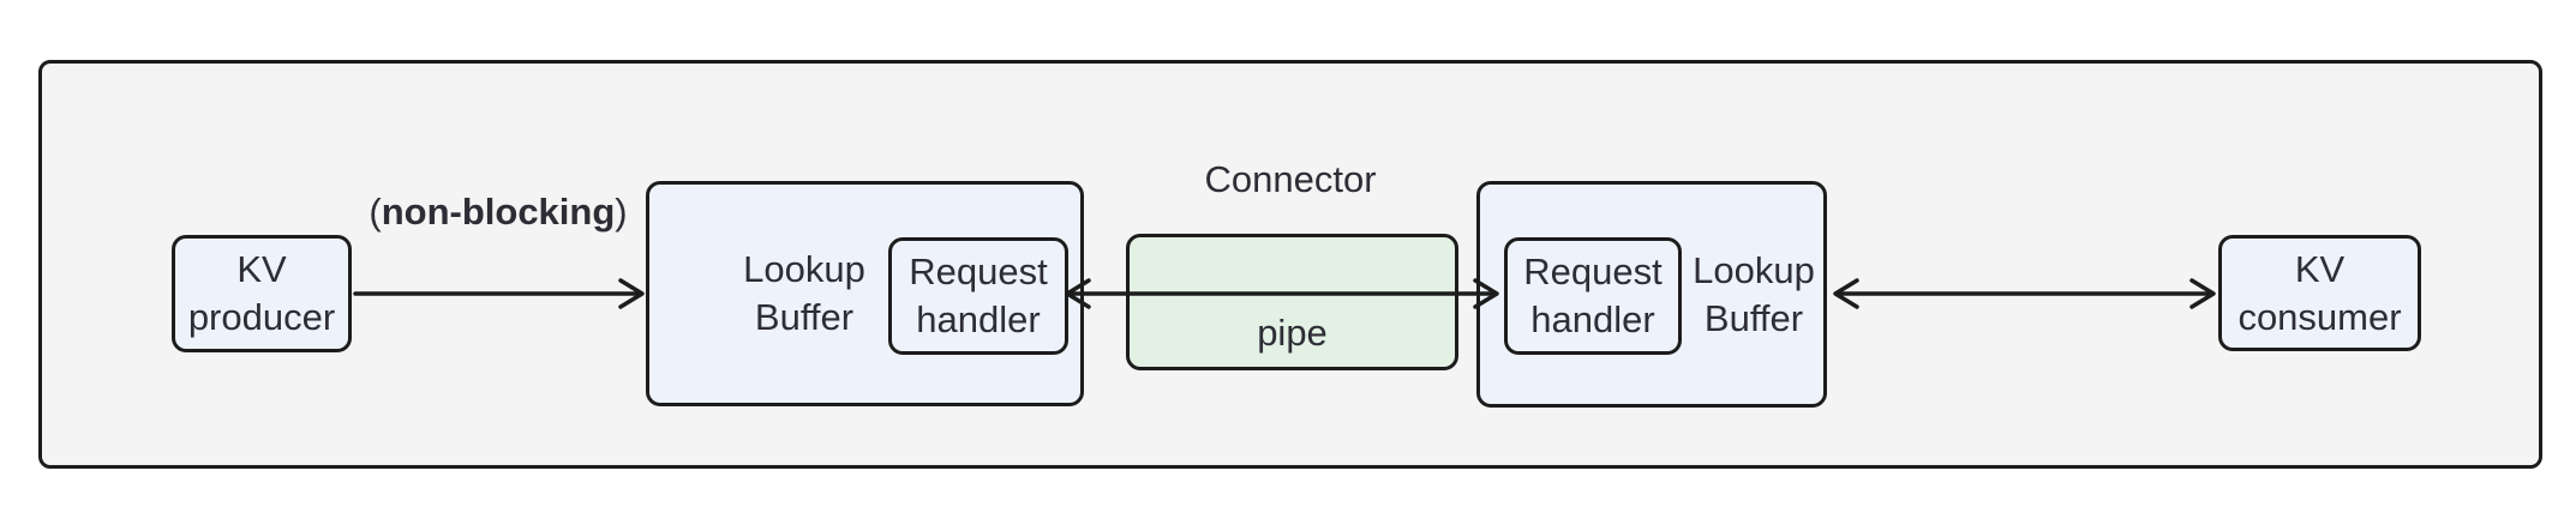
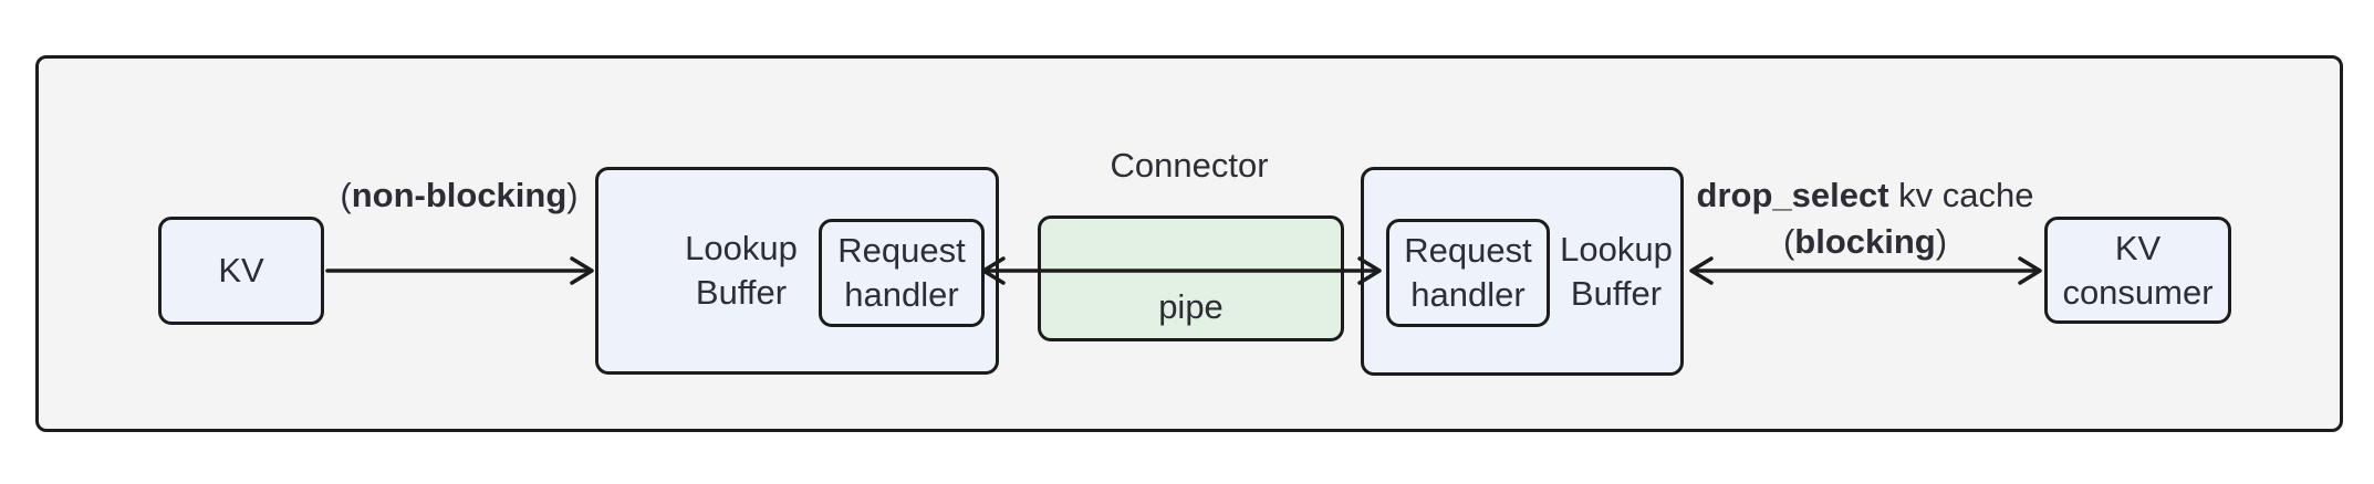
  Connector
  KV
- producer
  Lookup
  Buffer
  Request
  handler
  pipe
  Request
  handler
  Lookup
  Buffer
  KV
  consumer
  (non-blocking)
+ drop_select kv cache
+ (blocking)
